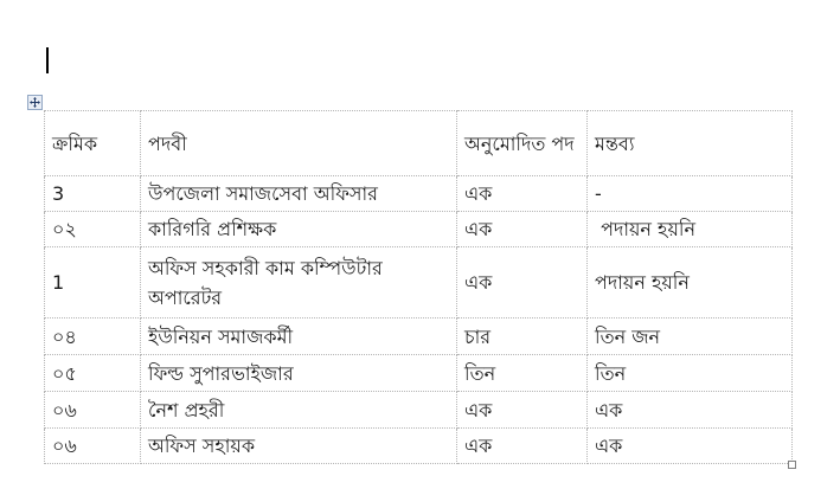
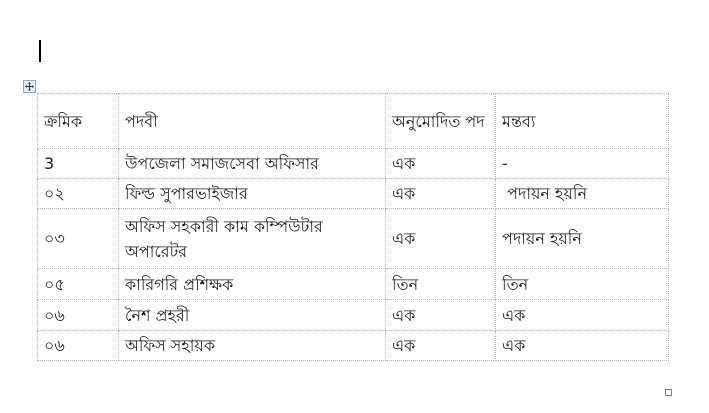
  ক্রমিক	পদবী	অনুমোদিত পদ	মন্তব্য
  3	উপজেলা সমাজসেবা অফিসার	এক	-
- ০২	কারিগরি প্রশিক্ষক	এক	পদায়ন হয়নি
+ ০২	ফিল্ড সুপারভাইজার	এক	পদায়ন হয়নি
- 1	অফিস সহকারী কাম কম্পিউটার অপারেটর	এক	পদায়ন হয়নি
+ ০৩	অফিস সহকারী কাম কম্পিউটার অপারেটর	এক	পদায়ন হয়নি
- ০৪	ইউনিয়ন সমাজকর্মী	চার	তিন জন
- ০৫	ফিল্ড সুপারভাইজার	তিন	তিন
+ ০৫	কারিগরি প্রশিক্ষক	তিন	তিন
  ০৬	নৈশ প্রহরী	এক	এক
  ০৬	অফিস সহায়ক	এক	এক
